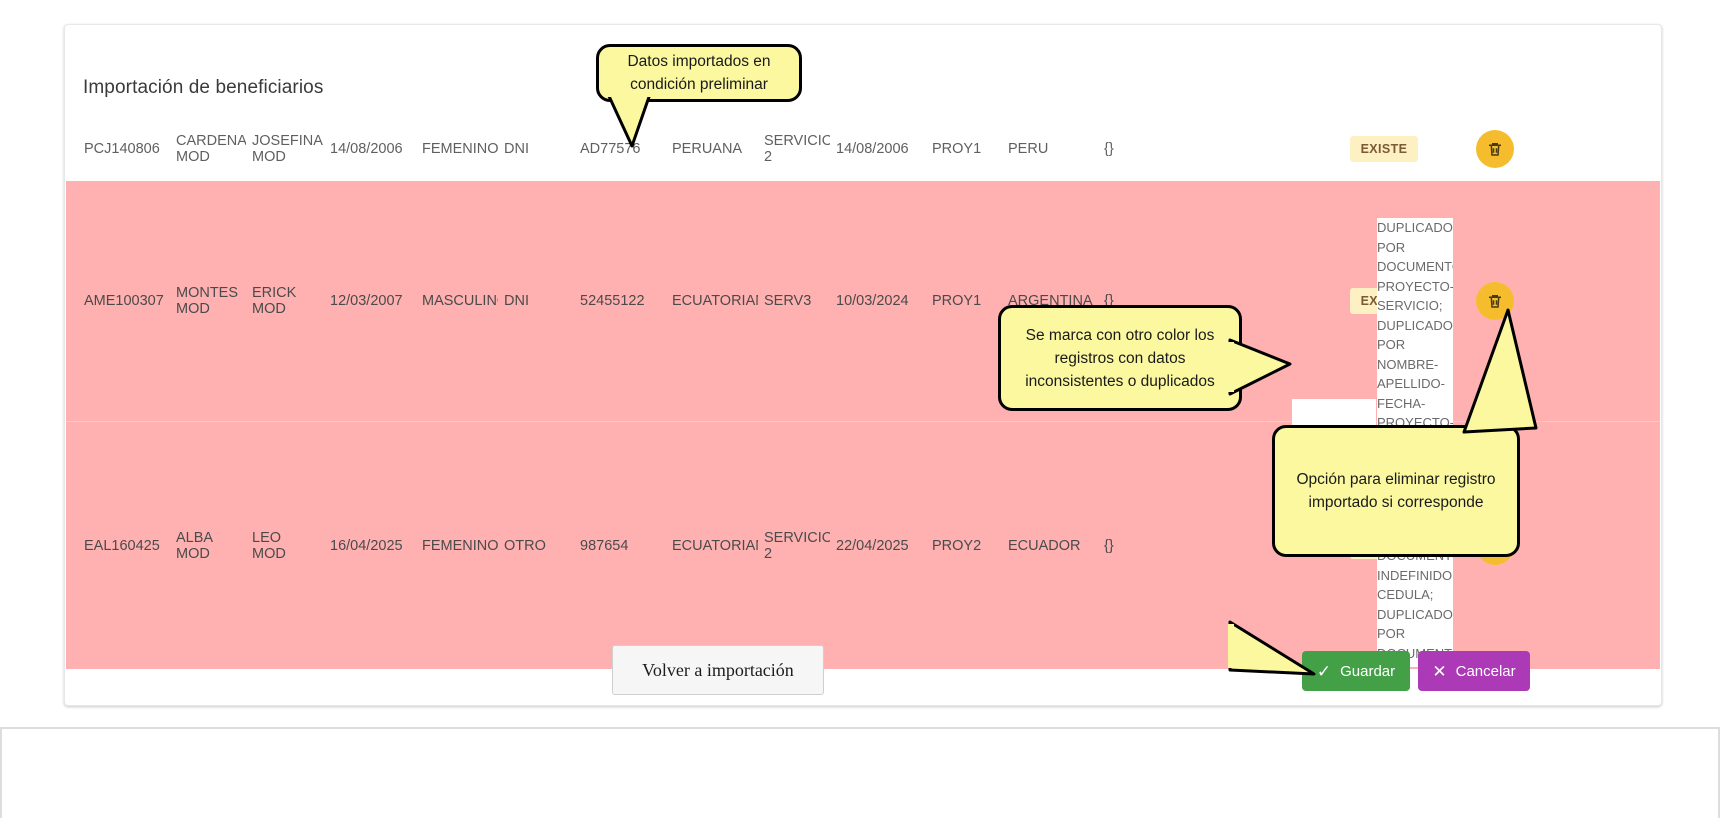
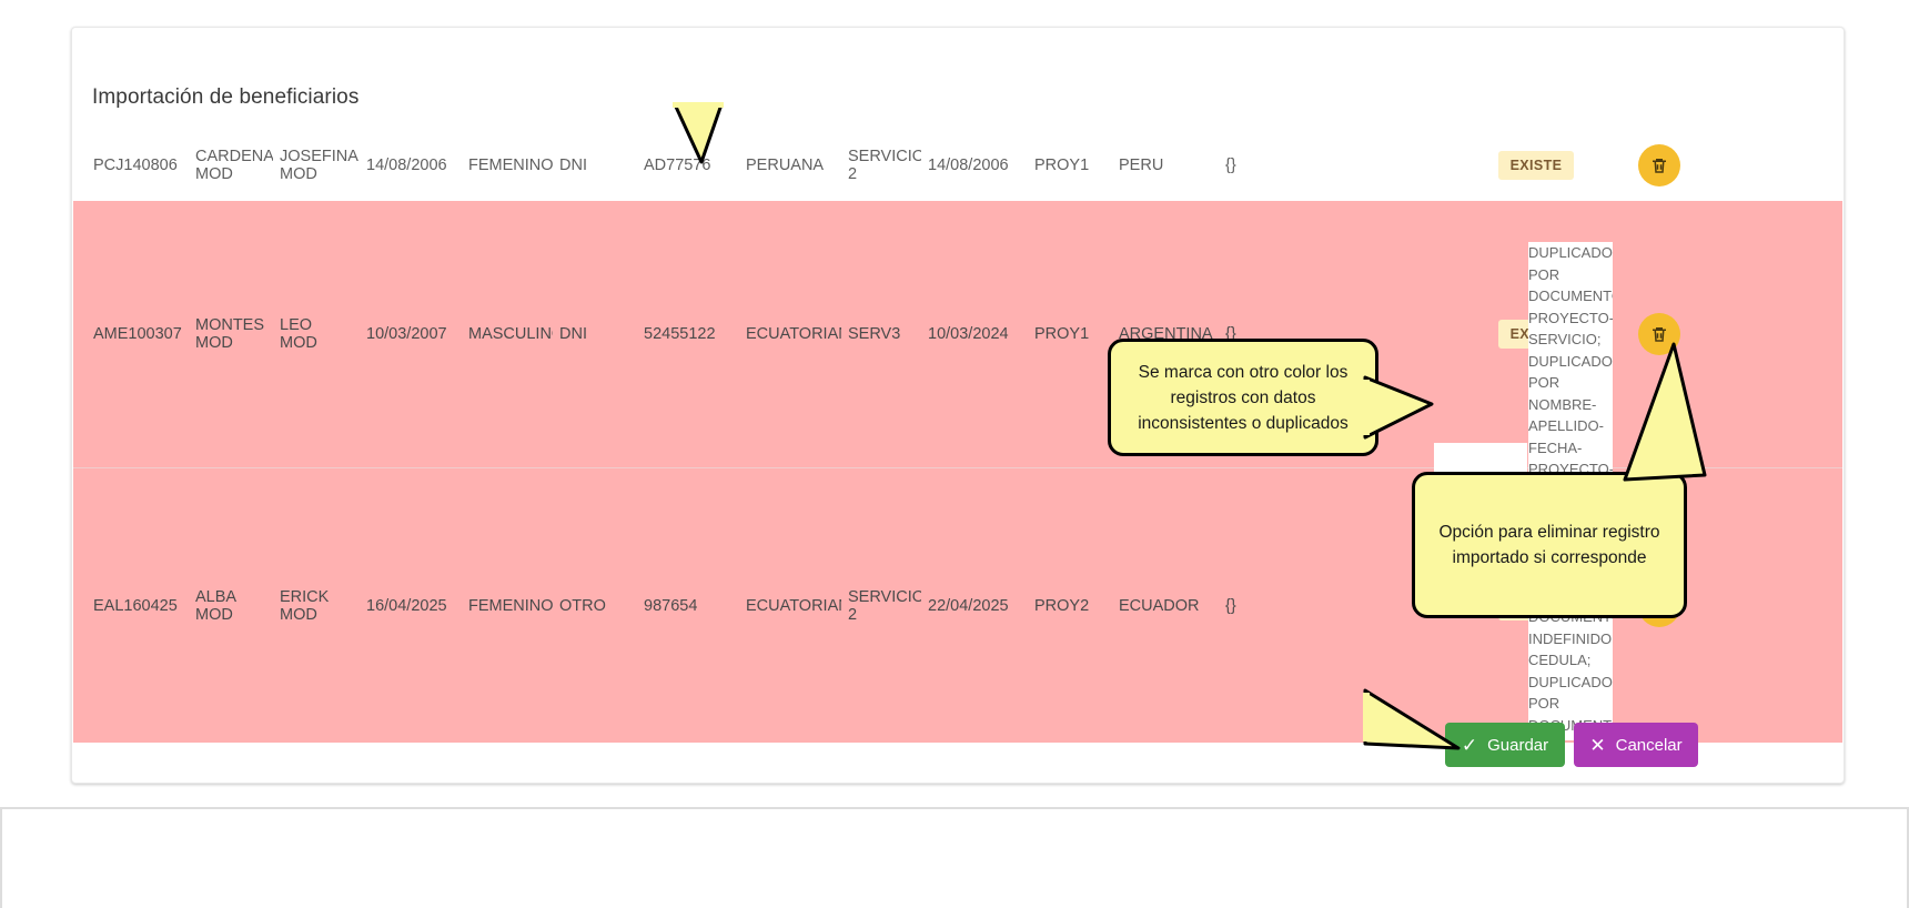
  Importación de beneficiarios
  PCJ140806
  CARDENA MOD
  JOSEFINA MOD
  14/08/2006
  FEMENINO
  DNI
  AD77576
  PERUANA
  SERVICIO 2
  14/08/2006
  PROY1
  PERU
  {}
  EXISTE
  AME100307
  MONTES MOD
- ERICK MOD
+ LEO MOD
- 12/03/2007
+ 10/03/2007
  MASCULIN
  DNI
  52455122
  ECUATORIA
  SERV3
  10/03/2024
  PROY1
  ARGENTINA
  {}
  EAL160425
  ALBA MOD
- LEO MOD
+ ERICK MOD
  16/04/2025
  FEMENINO
  OTRO
  987654
  ECUATORIA
  SERVICIO 2
  22/04/2025
  PROY2
  ECUADOR
  {}
  DUPLICADO
  POR
  DOCUMENT
  PROYECTO-
  SERVICIO;
  DUPLICADO
  POR
  NOMBRE-
  APELLIDO-
  FECHA-
  PROYECTO-
  INDEFINIDO
  CEDULA;
  DUPLICADO
  POR
- Volver a importación
  ✓
  Guardar
  ✕
  Cancelar
- Datos importados en condición preliminar
  Se marca con otro color los registros con datos inconsistentes o duplicados
  Opción para eliminar registro importado si corresponde
